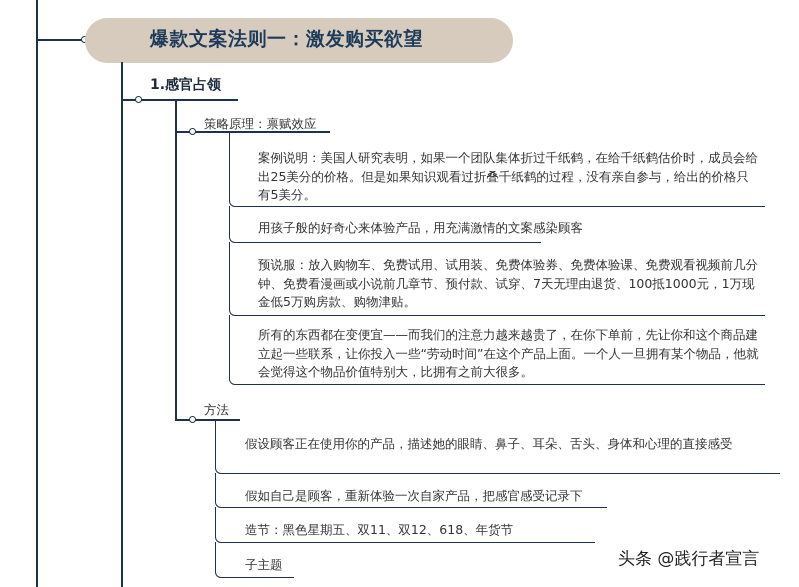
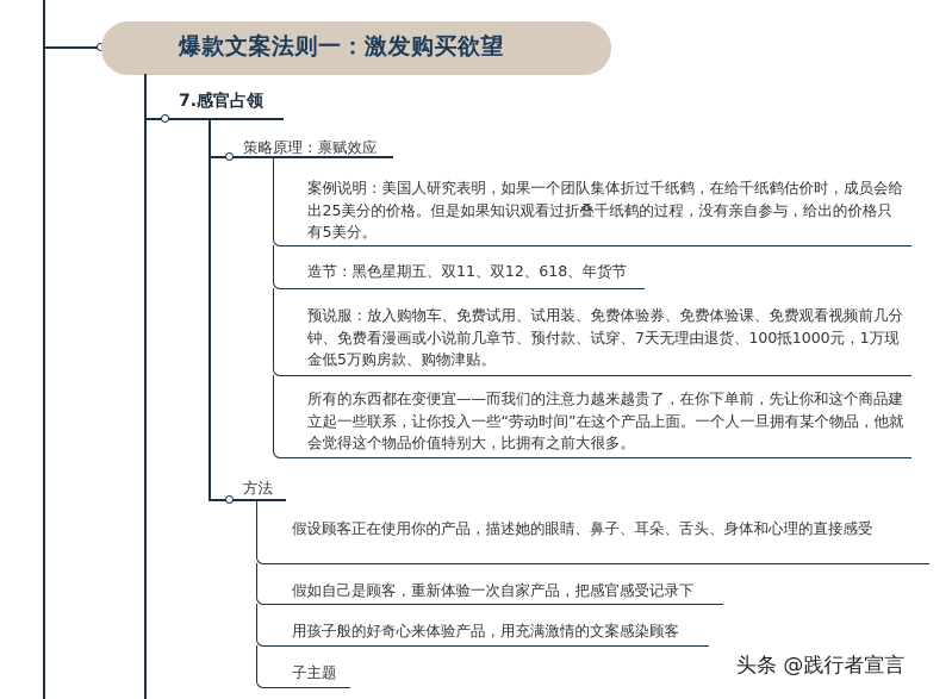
  爆款文案法则一：激发购买欲望
- 1.感官占领
+ 7.感官占领
  策略原理：禀赋效应
  案例说明：美国人研究表明，如果一个团队集体折过千纸鹤，在给千纸鹤估价时，成员会给出25美分的价格。但是如果知识观看过折叠千纸鹤的过程，没有亲自参与，给出的价格只有5美分。
- 用孩子般的好奇心来体验产品，用充满激情的文案感染顾客
+ 造节：黑色星期五、双11、双12、618、年货节
  预说服：放入购物车、免费试用、试用装、免费体验券、免费体验课、免费观看视频前几分钟、免费看漫画或小说前几章节、预付款、试穿、7天无理由退货、100抵1000元，1万现金低5万购房款、购物津贴。
  所有的东西都在变便宜——而我们的注意力越来越贵了，在你下单前，先让你和这个商品建立起一些联系，让你投入一些“劳动时间”在这个产品上面。一个人一旦拥有某个物品，他就会觉得这个物品价值特别大，比拥有之前大很多。
  方法
  假设顾客正在使用你的产品，描述她的眼睛、鼻子、耳朵、舌头、身体和心理的直接感受
  假如自己是顾客，重新体验一次自家产品，把感官感受记录下
- 造节：黑色星期五、双11、双12、618、年货节
+ 用孩子般的好奇心来体验产品，用充满激情的文案感染顾客
  子主题
  头条 @践行者宣言
